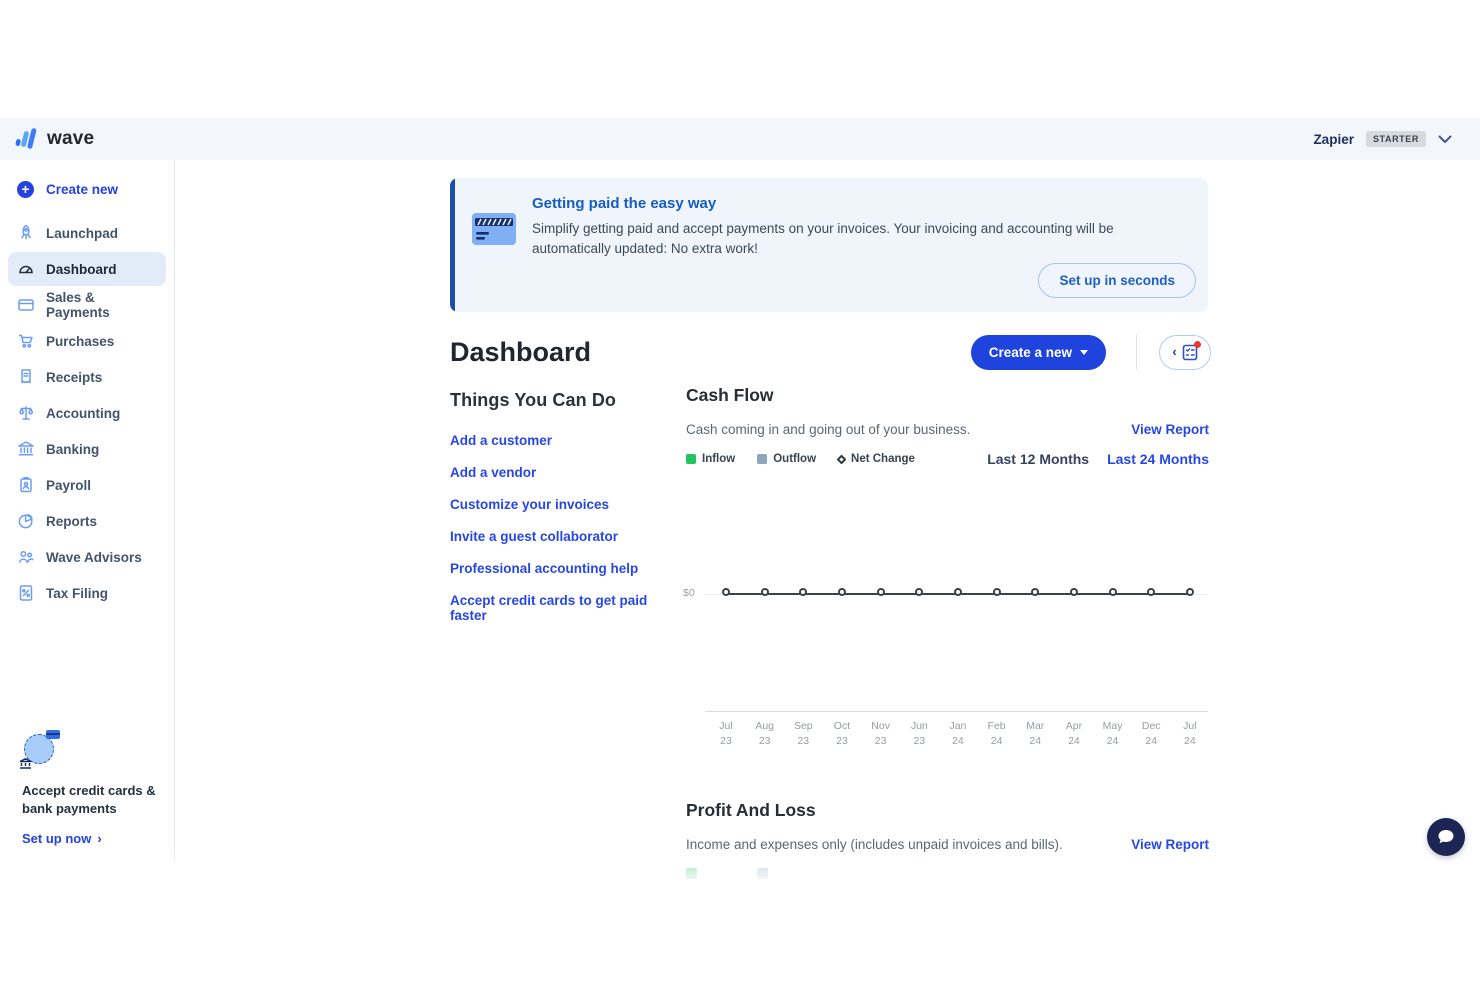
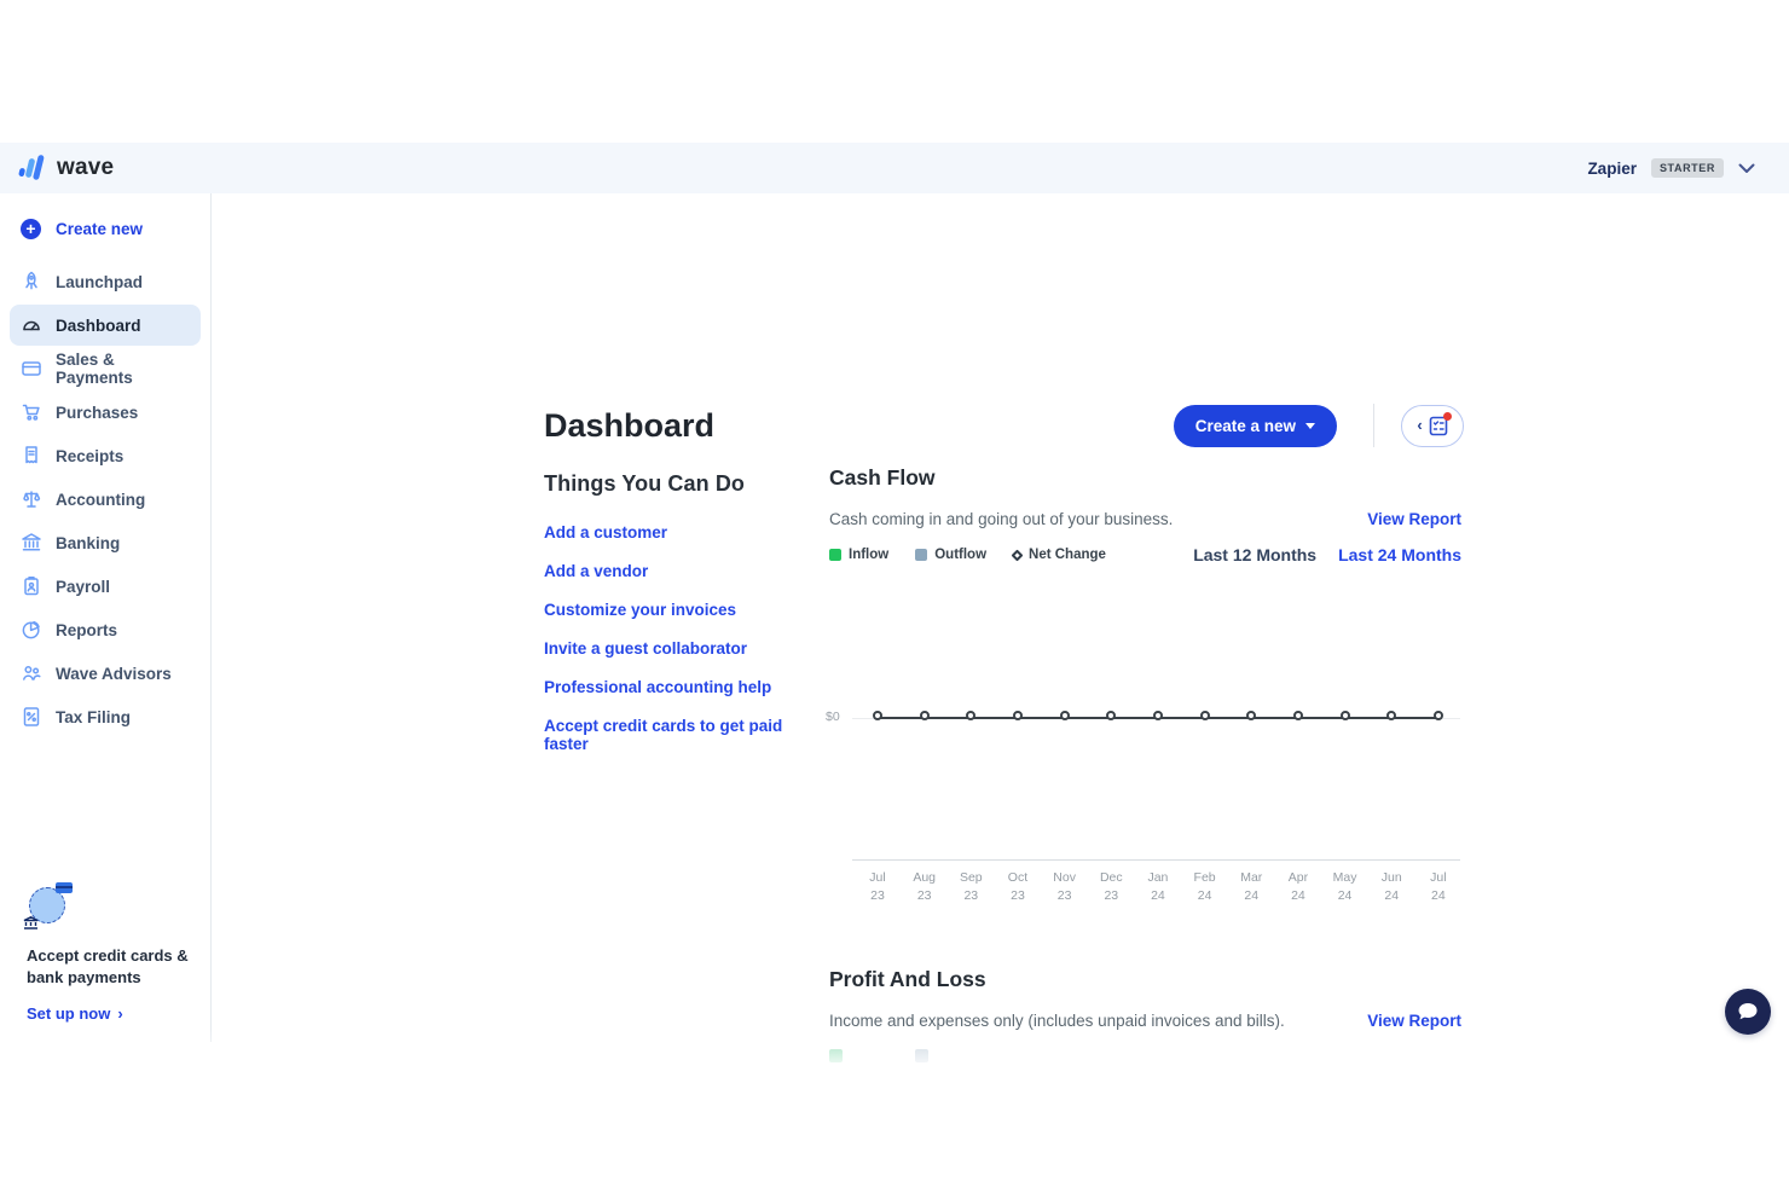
  wave
  Zapier
  STARTER
  +
  Create new
  Launchpad
  Dashboard
  Sales & Payments
  Purchases
  Receipts
  Accounting
  Banking
  Payroll
  Reports
  Wave Advisors
  Tax Filing
  Accept credit cards & bank payments
  Set up now
  ›
- Getting paid the easy way
- Simplify getting paid and accept payments on your invoices. Your invoicing and accounting will be automatically updated: No extra work!
- Set up in seconds
  Dashboard
  Create a new
  ‹
  Things You Can Do
  Add a customer
  Add a vendor
  Customize your invoices
  Invite a guest collaborator
  Professional accounting help
  Accept credit cards to get paid faster
  Cash Flow
  Cash coming in and going out of your business.
  View Report
  Inflow
  Outflow
  Net Change
  Last 12 Months
  Last 24 Months
  $0
  Jul
  23
  Aug
  23
  Sep
  23
  Oct
  23
  Nov
  23
- Jun
+ Dec
  23
  Jan
  24
  Feb
  24
  Mar
  24
  Apr
  24
  May
  24
- Dec
+ Jun
  24
  Jul
  24
  Profit And Loss
  Income and expenses only (includes unpaid invoices and bills).
  View Report
